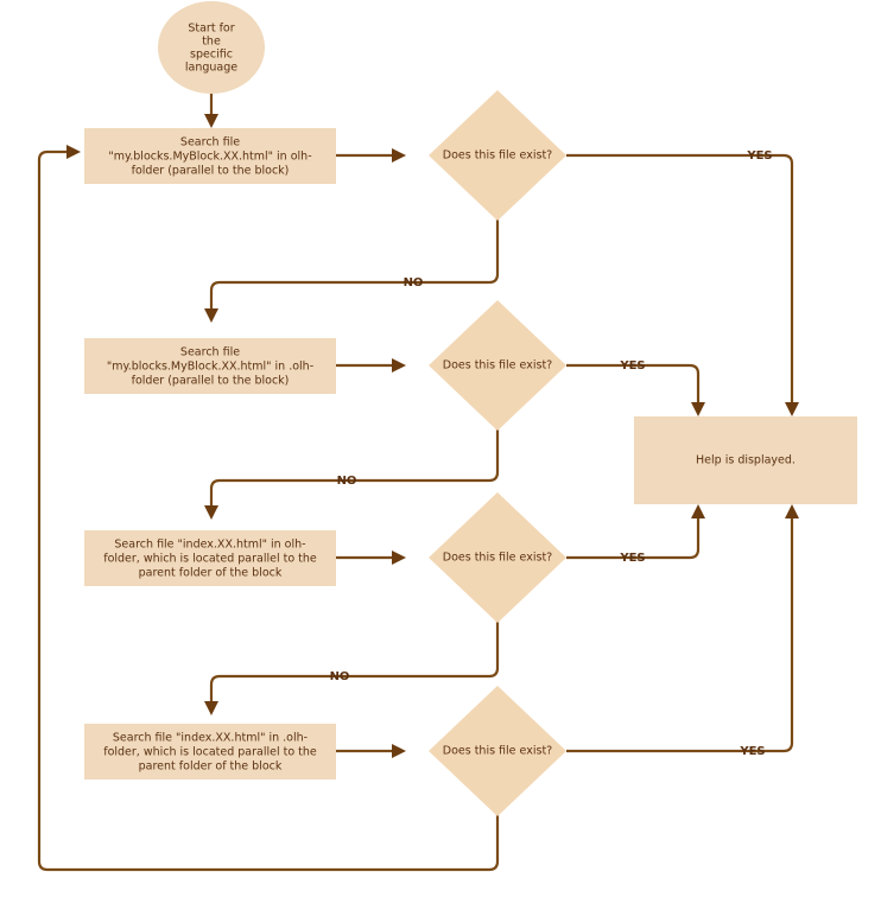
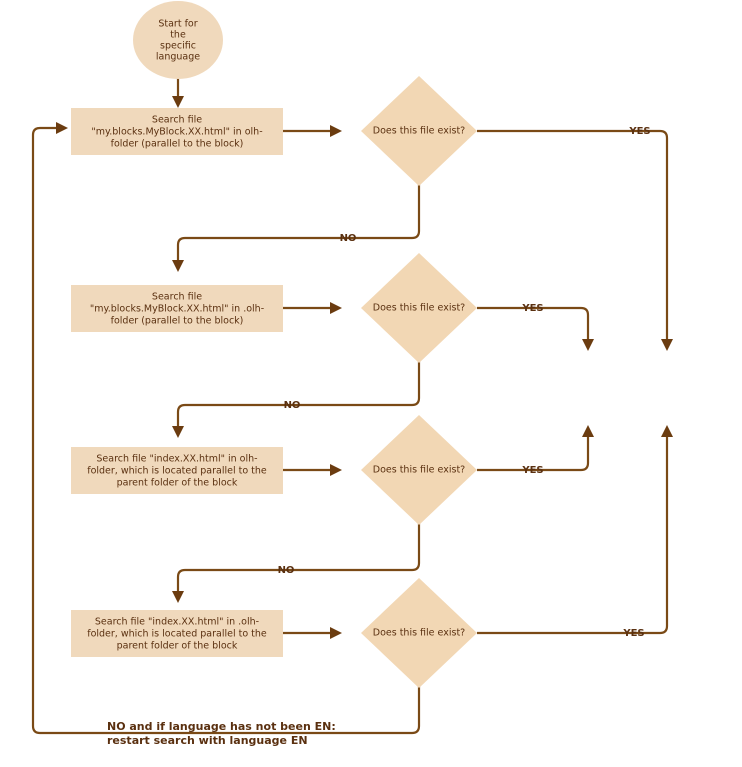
  YES
  NO
  YES
  NO
  YES
  NO
  YES
+ NO and if language has not been EN:
+ restart search with language EN
  Start for
  the
  specific
  language
  Search file
  "my.blocks.MyBlock.XX.html" in olh-
  folder (parallel to the block)
  Does this file exist?
  Search file
  "my.blocks.MyBlock.XX.html" in .olh-
  folder (parallel to the block)
  Does this file exist?
  Search file "index.XX.html" in olh-
  folder, which is located parallel to the
  parent folder of the block
  Does this file exist?
  Search file "index.XX.html" in .olh-
  folder, which is located parallel to the
  parent folder of the block
  Does this file exist?
- Help is displayed.
